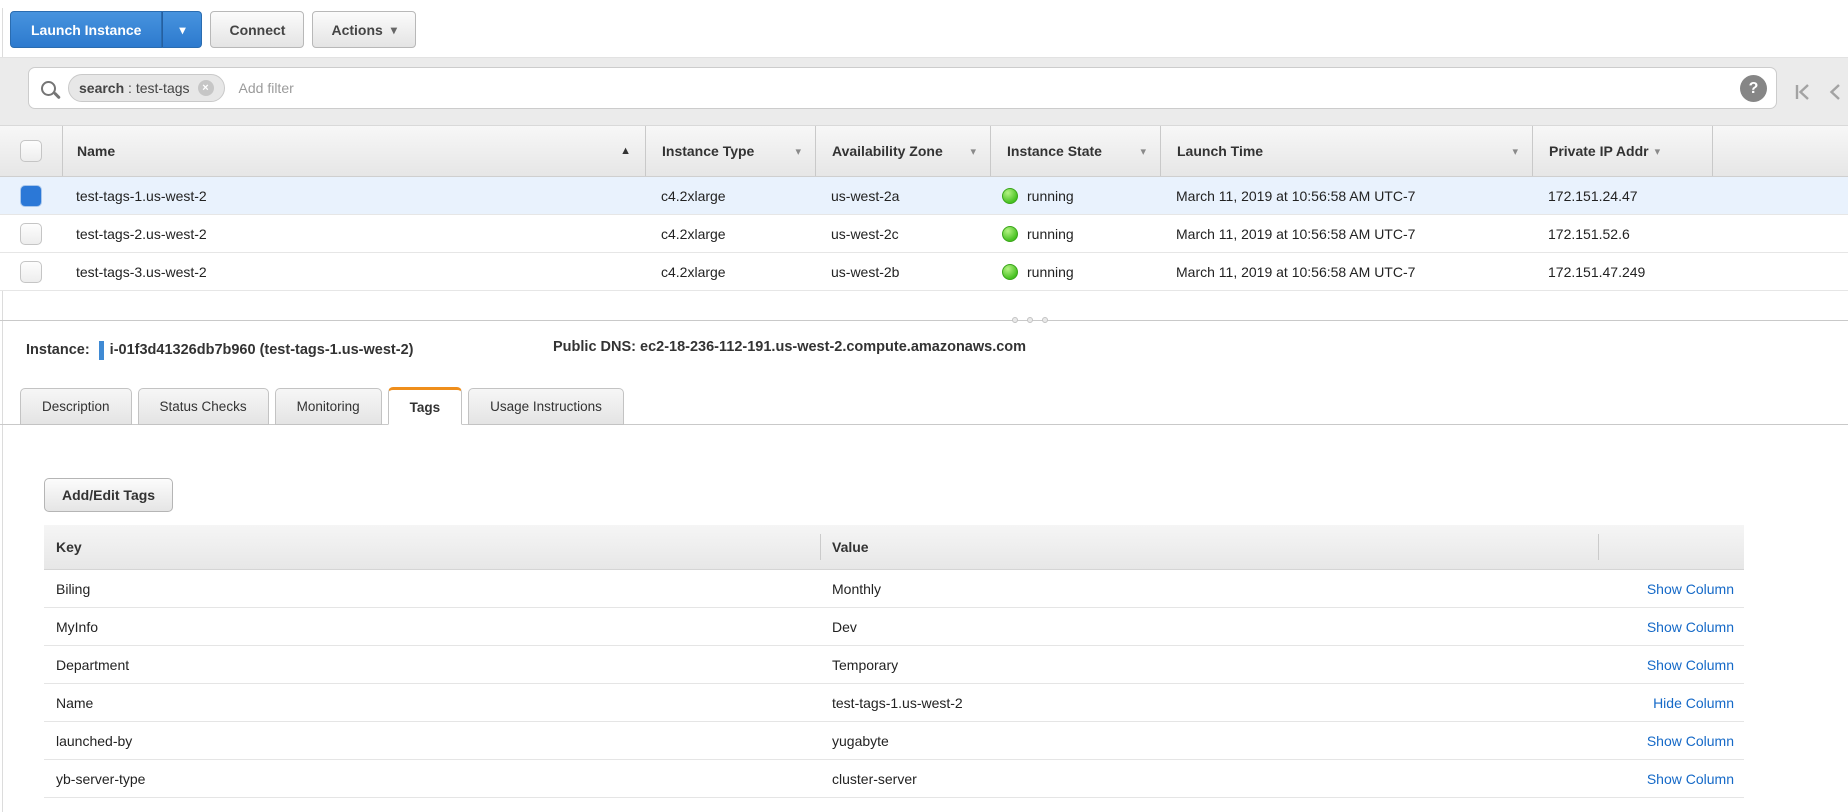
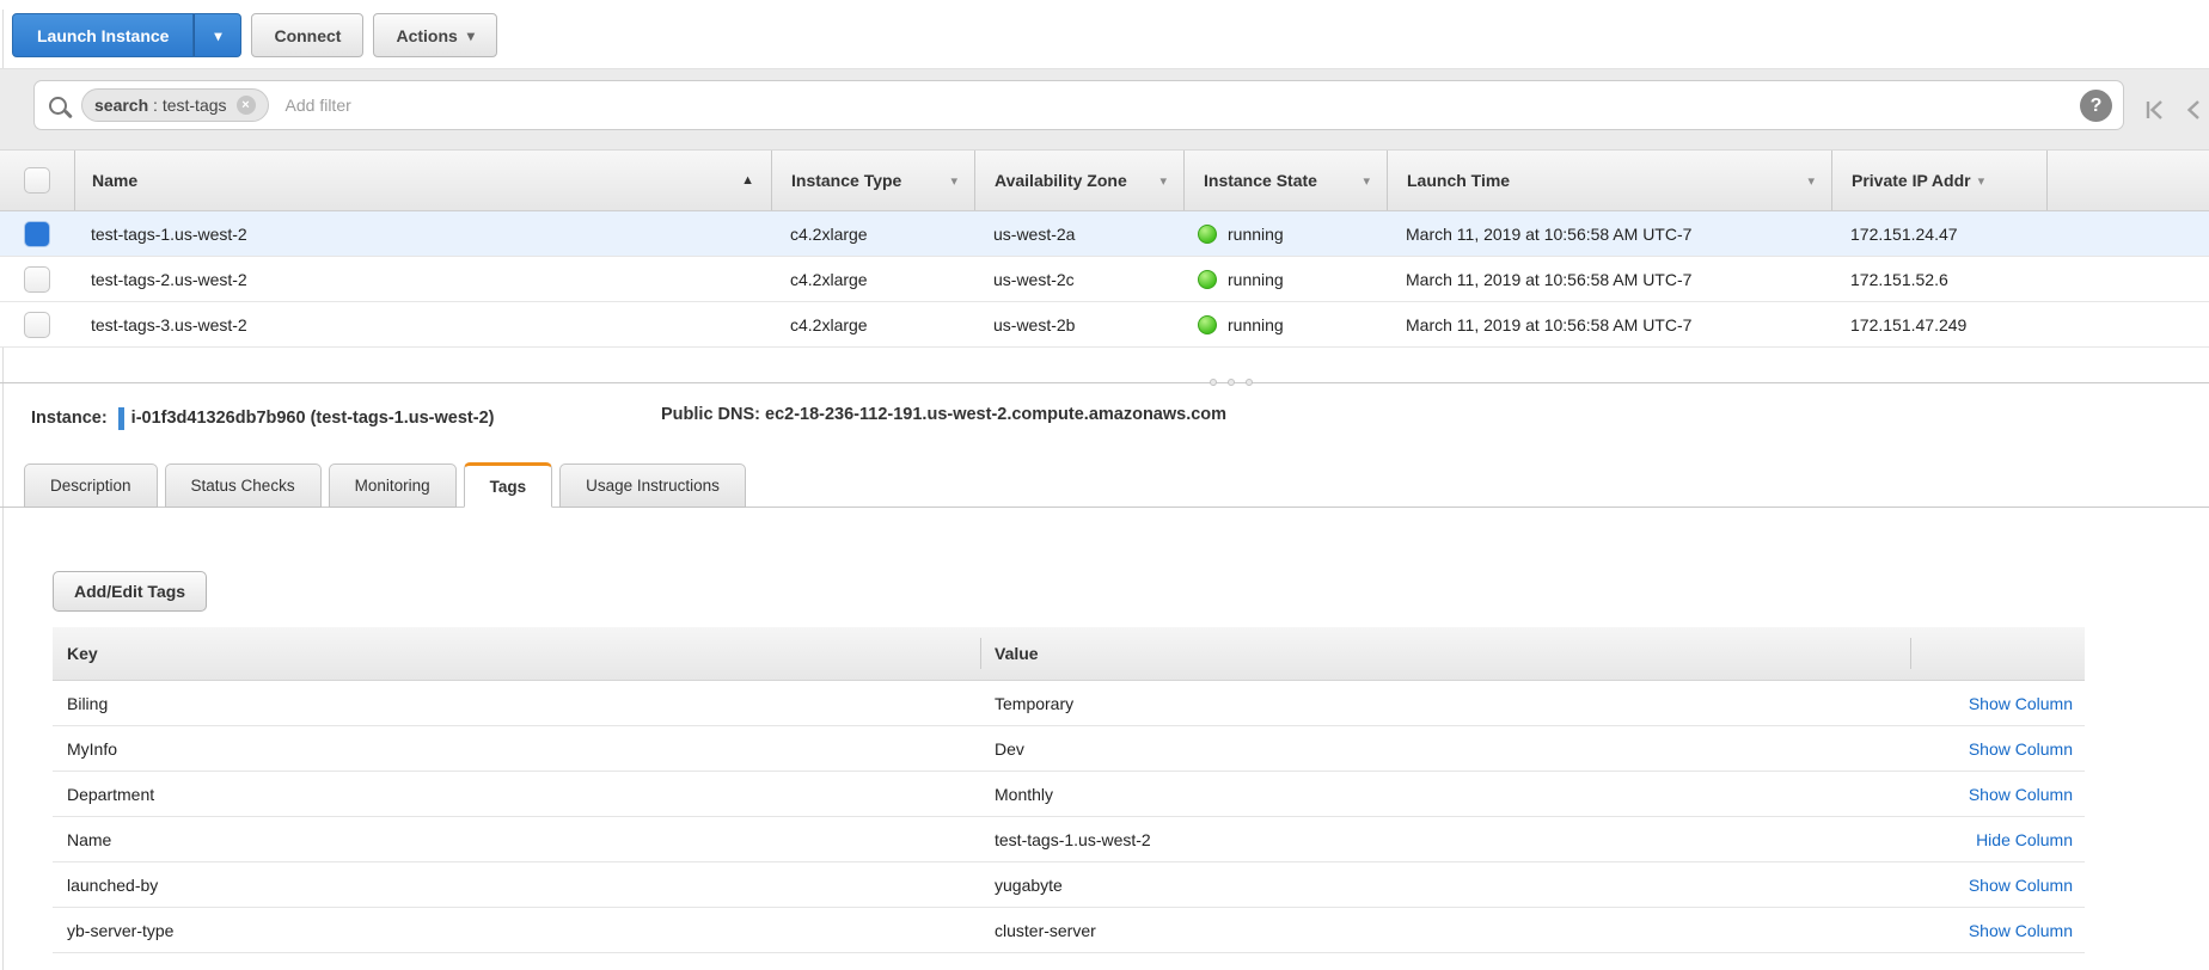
  Launch Instance
  ▾
  Connect
  Actions
  ▾
  search
  : test-tags
  ×
  Add filter
  ?
  Name
  ▲
  Instance Type
  ▾
  Availability Zone
  ▾
  Instance State
  ▾
  Launch Time
  ▾
  Private IP Addr
  ▾
  test-tags-1.us-west-2
  c4.2xlarge
  us-west-2a
  running
  March 11, 2019 at 10:56:58 AM UTC-7
  172.151.24.47
  test-tags-2.us-west-2
  c4.2xlarge
  us-west-2c
  running
  March 11, 2019 at 10:56:58 AM UTC-7
  172.151.52.6
  test-tags-3.us-west-2
  c4.2xlarge
  us-west-2b
  running
  March 11, 2019 at 10:56:58 AM UTC-7
  172.151.47.249
  Instance:
  i-01f3d41326db7b960 (test-tags-1.us-west-2)
  Public DNS:
  ec2-18-236-112-191.us-west-2.compute.amazonaws.com
  Description
  Status Checks
  Monitoring
  Tags
  Usage Instructions
  Add/Edit Tags
  Key
  Value
  Biling
- Monthly
+ Temporary
  Show Column
  MyInfo
  Dev
  Show Column
  Department
- Temporary
+ Monthly
  Show Column
  Name
  test-tags-1.us-west-2
  Hide Column
  launched-by
  yugabyte
  Show Column
  yb-server-type
  cluster-server
  Show Column
